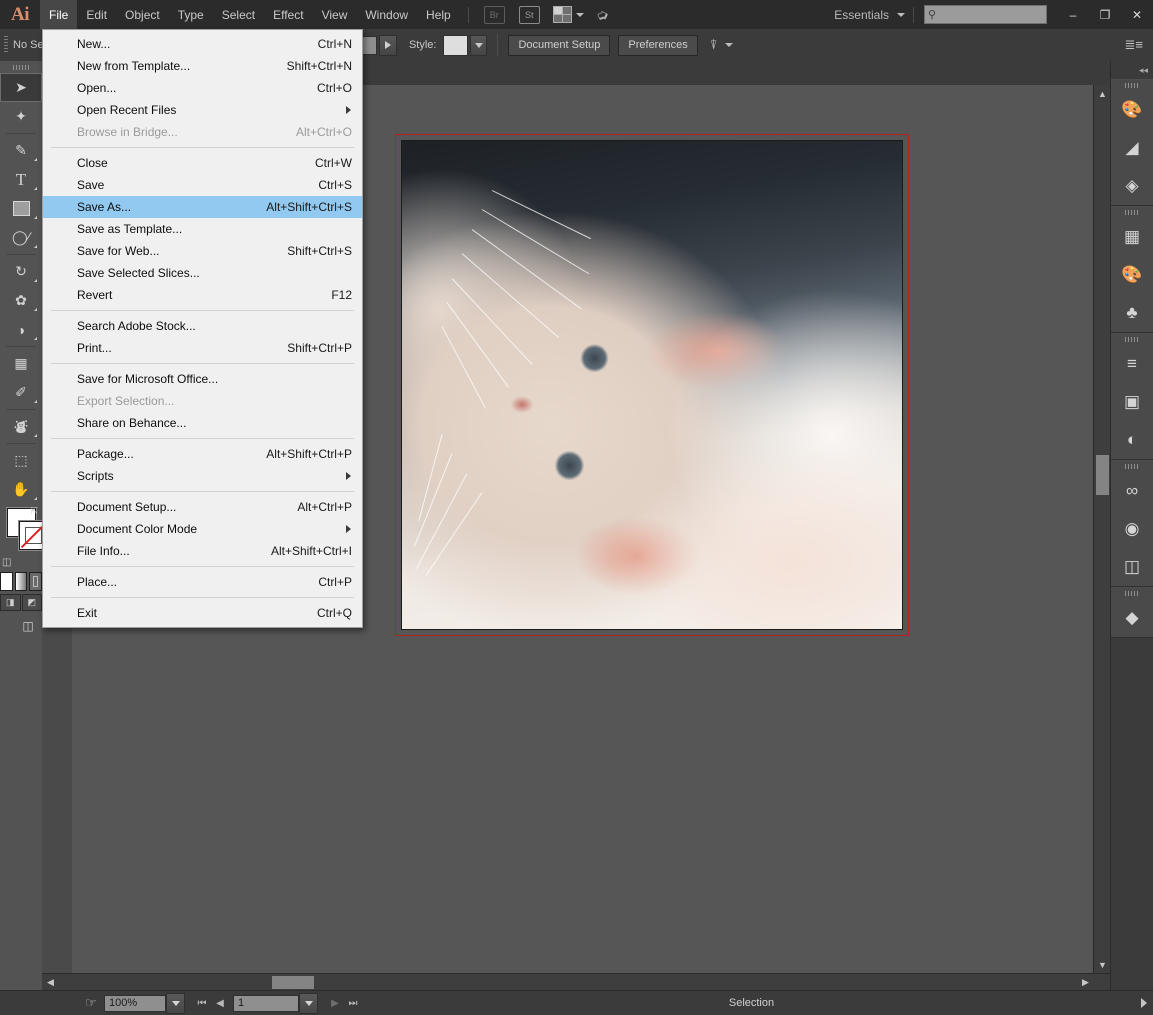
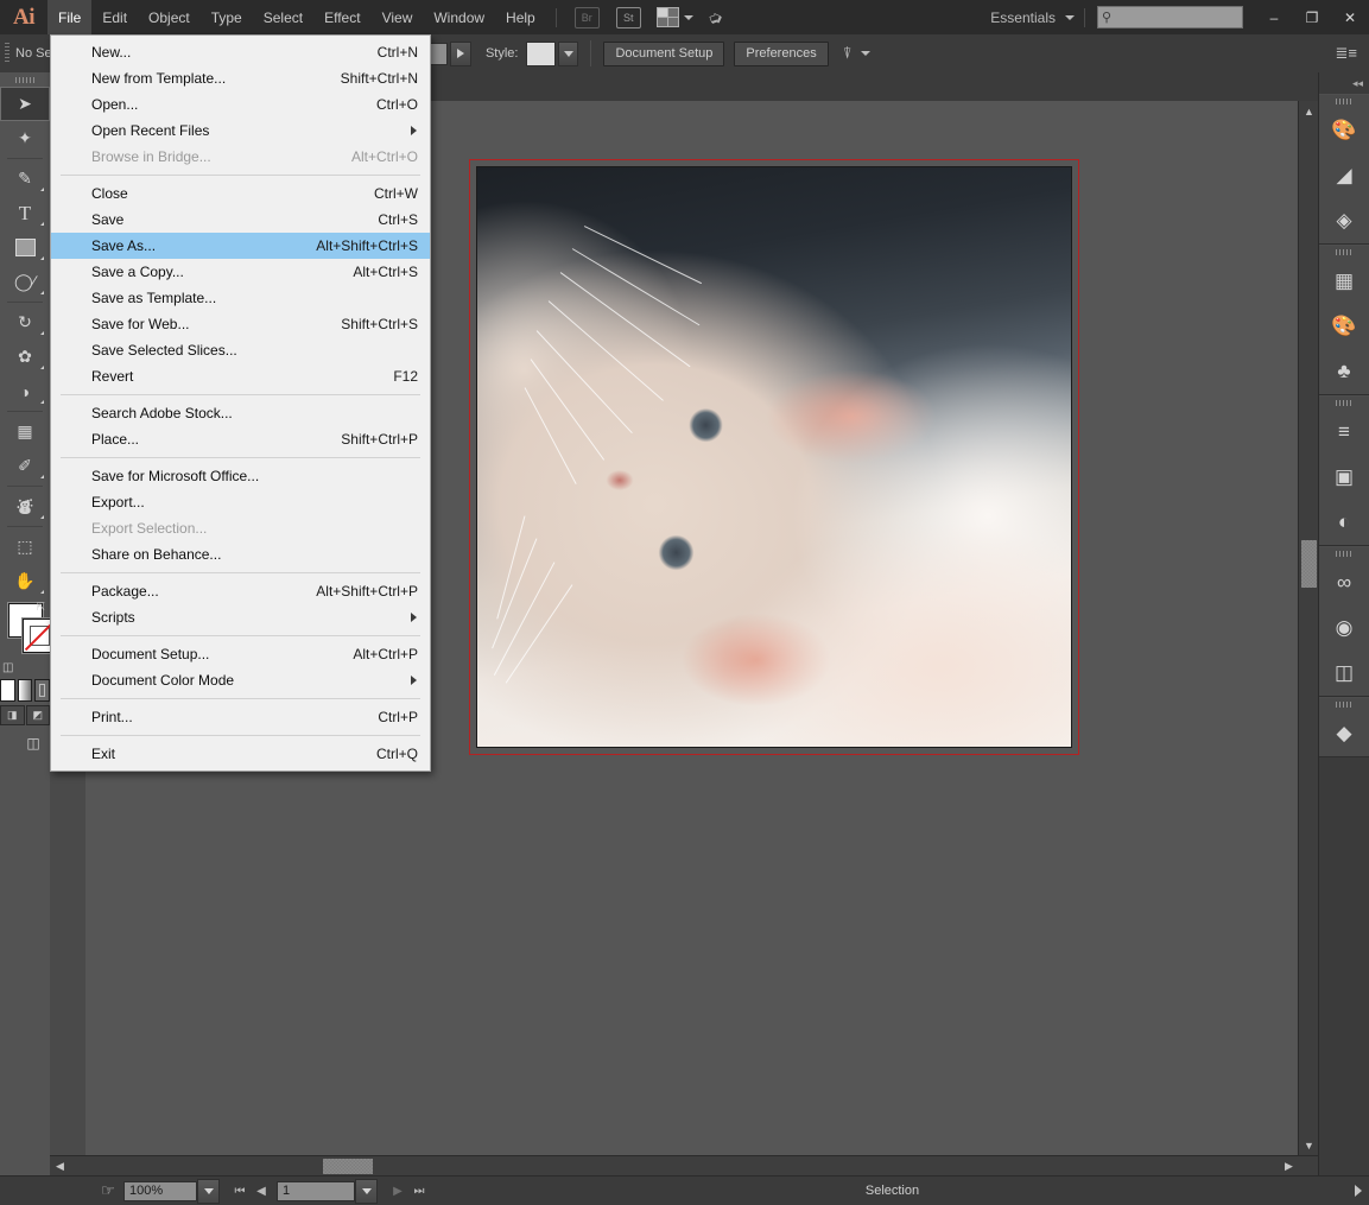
  Ai
  File
  Edit
  Object
  Type
  Select
  Effect
  View
  Window
  Help
  Br
  St
  Essentials
  ⚲
  –
  ❐
  ✕
  No Se
  Style:
  Document Setup
  Preferences
  ⍒
  ≣≡
  ➤
  ✦
  ✎
  T
  ◯∕
  ↻
  ✿
  ◑
  ▦
  ✐
  ⛇
  ⬚
  ✋
  ⇱
  ◫
  ◨
  ◩
  ◫
  ▲
  ▼
  ◀
  ▶
  ◂◂
  🎨
  ◢
  ◈
  ▦
  🎨
  ♣
  ≡
  ▣
  ◐
  ∞
  ◉
  ◫
  ◆
  ☞
  100%
  ⏮
  ◀
  1
  ▶
  ⏭
  Selection
  New...
  Ctrl+N
  New from Template...
  Shift+Ctrl+N
  Open...
  Ctrl+O
  Open Recent Files
  Browse in Bridge...
  Alt+Ctrl+O
  Close
  Ctrl+W
  Save
  Ctrl+S
  Save As...
  Alt+Shift+Ctrl+S
+ Save a Copy...
+ Alt+Ctrl+S
  Save as Template...
  Save for Web...
  Shift+Ctrl+S
  Save Selected Slices...
  Revert
  F12
  Search Adobe Stock...
- Print...
+ Place...
  Shift+Ctrl+P
  Save for Microsoft Office...
+ Export...
  Export Selection...
  Share on Behance...
  Package...
  Alt+Shift+Ctrl+P
  Scripts
  Document Setup...
  Alt+Ctrl+P
  Document Color Mode
- File Info...
- Alt+Shift+Ctrl+I
- Place...
+ Print...
  Ctrl+P
  Exit
  Ctrl+Q
